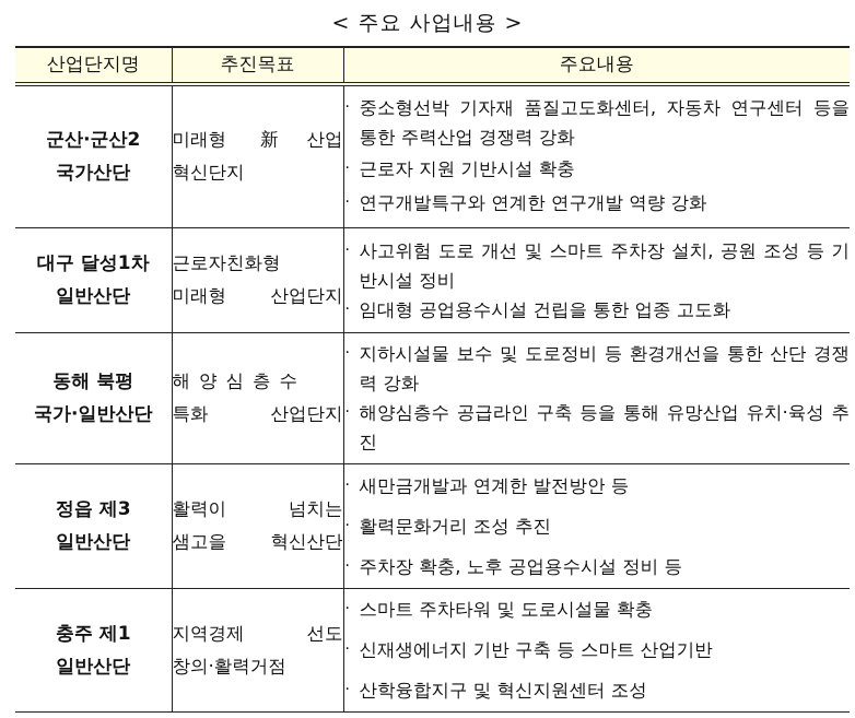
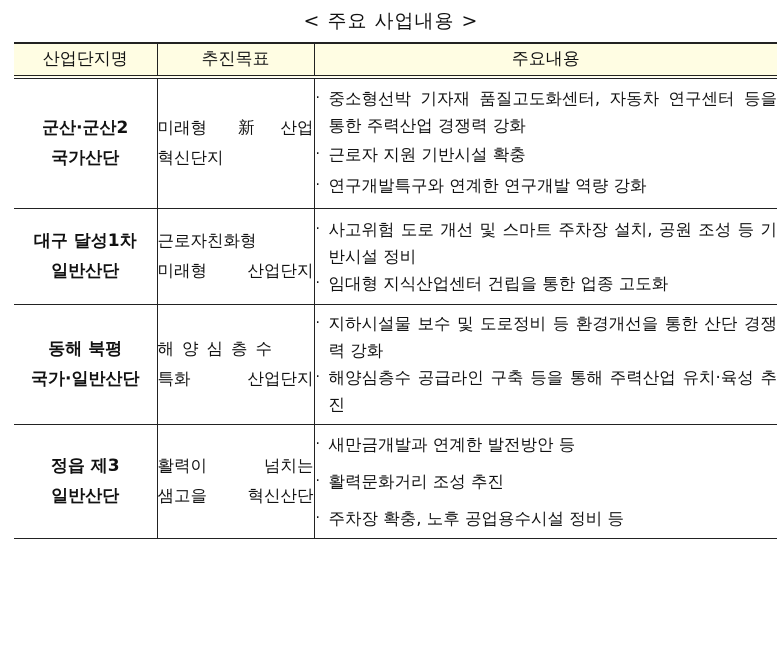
  < 주요 사업내용 >
  산업단지명	추진목표	주요내용
  군산·군산2 국가산단	미래형 新산업 혁신단지	· 중소형선박 기자재 품질고도화센터, 자동차 연구센터 등을 통한 주력산업 경쟁력 강화 · 근로자 지원 기반시설 확충 · 연구개발특구와 연계한 연구개발 역량 강화
- 대구 달성1차 일반산단	근로자친화형 미래형 산업단지	· 사고위험 도로 개선 및 스마트 주차장 설치, 공원 조성 등 기반시설 정비 · 임대형 공업용수시설 건립을 통한 업종 고도화
+ 대구 달성1차 일반산단	근로자친화형 미래형 산업단지	· 사고위험 도로 개선 및 스마트 주차장 설치, 공원 조성 등 기반시설 정비 · 임대형 지식산업센터 건립을 통한 업종 고도화
- 동해 북평 국가·일반산단	해양심층수 특화 산업단지	· 지하시설물 보수 및 도로정비 등 환경개선을 통한 산단 경쟁력 강화 · 해양심층수 공급라인 구축 등을 통해 유망산업 유치·육성 추진
+ 동해 북평 국가·일반산단	해양심층수 특화 산업단지	· 지하시설물 보수 및 도로정비 등 환경개선을 통한 산단 경쟁력 강화 · 해양심층수 공급라인 구축 등을 통해 주력산업 유치·육성 추진
  정읍 제3 일반산단	활력이 넘치는 샘고을 혁신산단	· 새만금개발과 연계한 발전방안 등 · 활력문화거리 조성 추진 · 주차장 확충, 노후 공업용수시설 정비 등
- 충주 제1 일반산단	지역경제 선도 창의·활력거점	· 스마트 주차타워 및 도로시설물 확충 · 신재생에너지 기반 구축 등 스마트 산업기반 · 산학융합지구 및 혁신지원센터 조성
